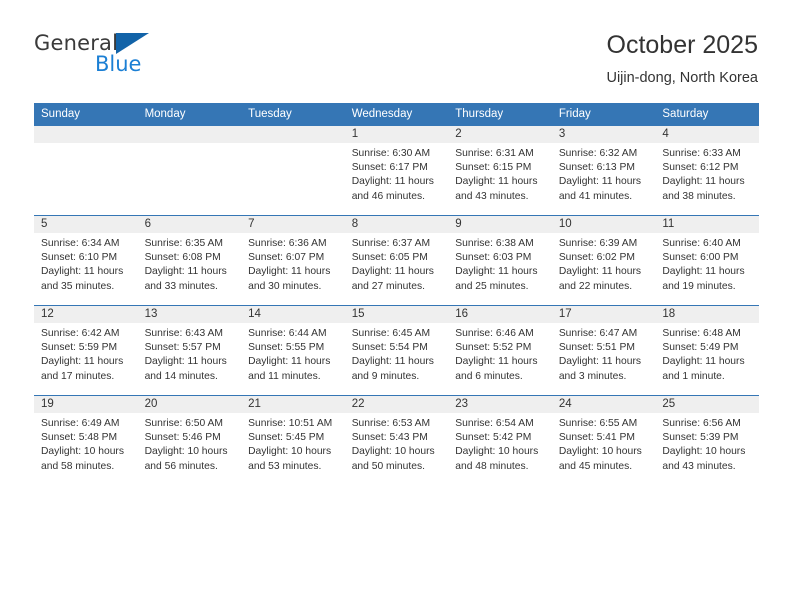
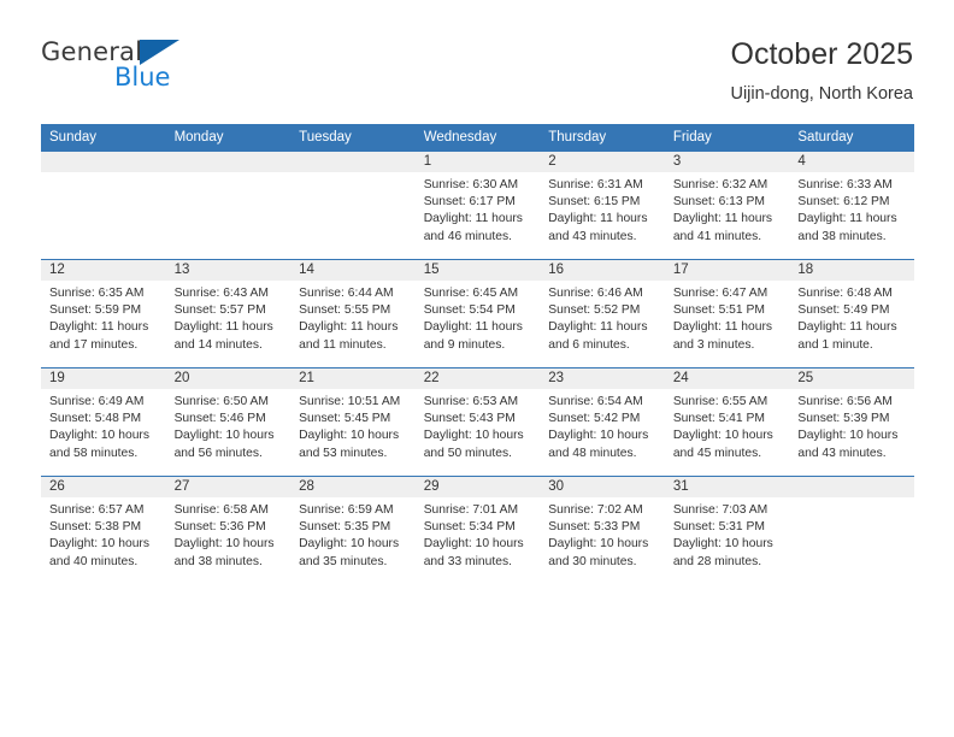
  General
  Blue
  October 2025
  Uijin-dong, North Korea
  Sunday	Monday	Tuesday	Wednesday	Thursday	Friday	Saturday
  			1Sunrise: 6:30 AMSunset: 6:17 PMDaylight: 11 hoursand 46 minutes.	2Sunrise: 6:31 AMSunset: 6:15 PMDaylight: 11 hoursand 43 minutes.	3Sunrise: 6:32 AMSunset: 6:13 PMDaylight: 11 hoursand 41 minutes.	4Sunrise: 6:33 AMSunset: 6:12 PMDaylight: 11 hoursand 38 minutes.
- 5Sunrise: 6:34 AMSunset: 6:10 PMDaylight: 11 hoursand 35 minutes.	6Sunrise: 6:35 AMSunset: 6:08 PMDaylight: 11 hoursand 33 minutes.	7Sunrise: 6:36 AMSunset: 6:07 PMDaylight: 11 hoursand 30 minutes.	8Sunrise: 6:37 AMSunset: 6:05 PMDaylight: 11 hoursand 27 minutes.	9Sunrise: 6:38 AMSunset: 6:03 PMDaylight: 11 hoursand 25 minutes.	10Sunrise: 6:39 AMSunset: 6:02 PMDaylight: 11 hoursand 22 minutes.	11Sunrise: 6:40 AMSunset: 6:00 PMDaylight: 11 hoursand 19 minutes.
- 12Sunrise: 6:42 AMSunset: 5:59 PMDaylight: 11 hoursand 17 minutes.	13Sunrise: 6:43 AMSunset: 5:57 PMDaylight: 11 hoursand 14 minutes.	14Sunrise: 6:44 AMSunset: 5:55 PMDaylight: 11 hoursand 11 minutes.	15Sunrise: 6:45 AMSunset: 5:54 PMDaylight: 11 hoursand 9 minutes.	16Sunrise: 6:46 AMSunset: 5:52 PMDaylight: 11 hoursand 6 minutes.	17Sunrise: 6:47 AMSunset: 5:51 PMDaylight: 11 hoursand 3 minutes.	18Sunrise: 6:48 AMSunset: 5:49 PMDaylight: 11 hoursand 1 minute.
+ 12Sunrise: 6:35 AMSunset: 5:59 PMDaylight: 11 hoursand 17 minutes.	13Sunrise: 6:43 AMSunset: 5:57 PMDaylight: 11 hoursand 14 minutes.	14Sunrise: 6:44 AMSunset: 5:55 PMDaylight: 11 hoursand 11 minutes.	15Sunrise: 6:45 AMSunset: 5:54 PMDaylight: 11 hoursand 9 minutes.	16Sunrise: 6:46 AMSunset: 5:52 PMDaylight: 11 hoursand 6 minutes.	17Sunrise: 6:47 AMSunset: 5:51 PMDaylight: 11 hoursand 3 minutes.	18Sunrise: 6:48 AMSunset: 5:49 PMDaylight: 11 hoursand 1 minute.
  19Sunrise: 6:49 AMSunset: 5:48 PMDaylight: 10 hoursand 58 minutes.	20Sunrise: 6:50 AMSunset: 5:46 PMDaylight: 10 hoursand 56 minutes.	21Sunrise: 10:51 AMSunset: 5:45 PMDaylight: 10 hoursand 53 minutes.	22Sunrise: 6:53 AMSunset: 5:43 PMDaylight: 10 hoursand 50 minutes.	23Sunrise: 6:54 AMSunset: 5:42 PMDaylight: 10 hoursand 48 minutes.	24Sunrise: 6:55 AMSunset: 5:41 PMDaylight: 10 hoursand 45 minutes.	25Sunrise: 6:56 AMSunset: 5:39 PMDaylight: 10 hoursand 43 minutes.
+ 26Sunrise: 6:57 AMSunset: 5:38 PMDaylight: 10 hoursand 40 minutes.	27Sunrise: 6:58 AMSunset: 5:36 PMDaylight: 10 hoursand 38 minutes.	28Sunrise: 6:59 AMSunset: 5:35 PMDaylight: 10 hoursand 35 minutes.	29Sunrise: 7:01 AMSunset: 5:34 PMDaylight: 10 hoursand 33 minutes.	30Sunrise: 7:02 AMSunset: 5:33 PMDaylight: 10 hoursand 30 minutes.	31Sunrise: 7:03 AMSunset: 5:31 PMDaylight: 10 hoursand 28 minutes.
